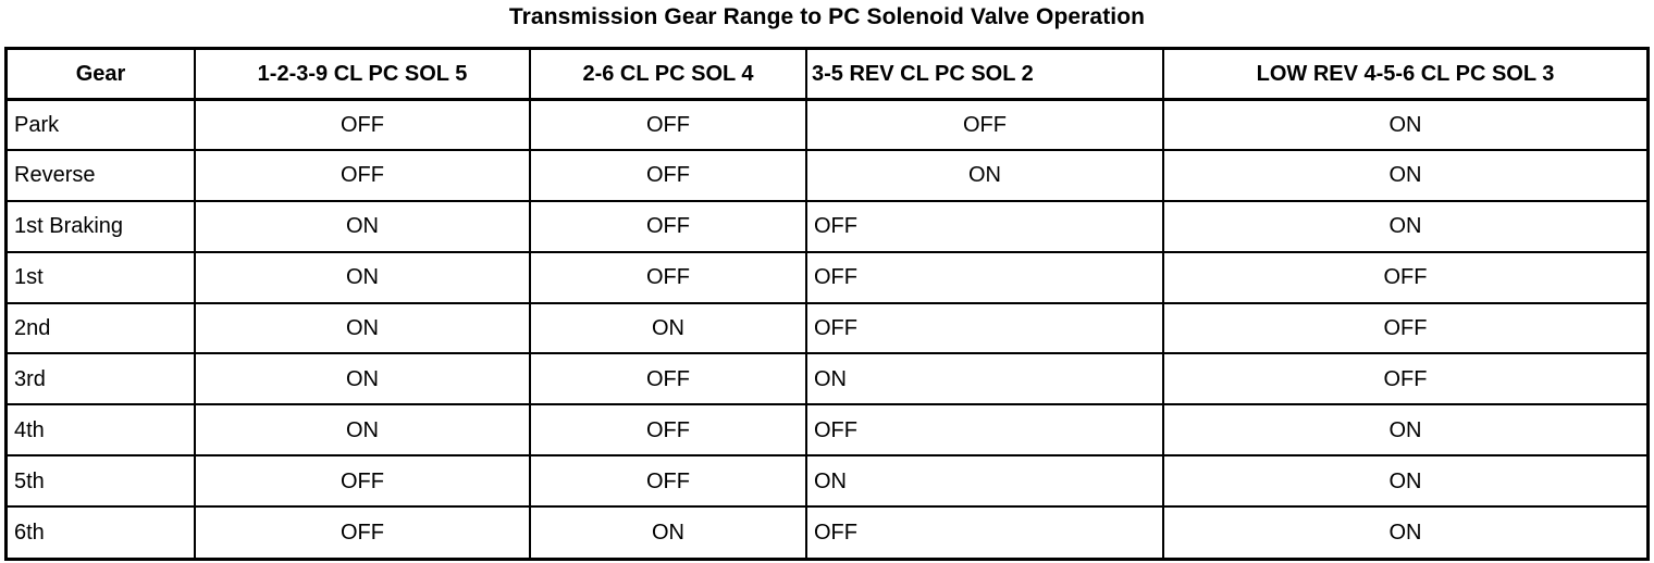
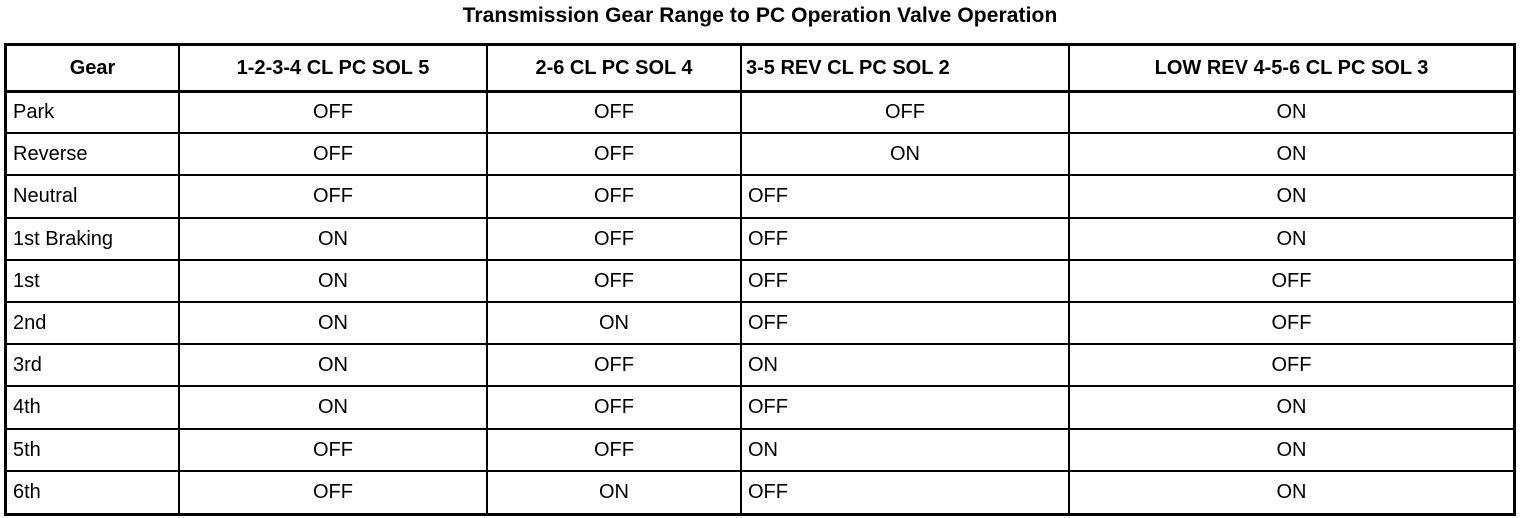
- Transmission Gear Range to PC Solenoid Valve Operation
+ Transmission Gear Range to PC Operation Valve Operation
- Gear	1-2-3-9 CL PC SOL 5	2-6 CL PC SOL 4	3-5 REV CL PC SOL 2	LOW REV 4-5-6 CL PC SOL 3
+ Gear	1-2-3-4 CL PC SOL 5	2-6 CL PC SOL 4	3-5 REV CL PC SOL 2	LOW REV 4-5-6 CL PC SOL 3
  Park	OFF	OFF	OFF	ON
  Reverse	OFF	OFF	ON	ON
+ Neutral	OFF	OFF	OFF	ON
  1st Braking	ON	OFF	OFF	ON
  1st	ON	OFF	OFF	OFF
  2nd	ON	ON	OFF	OFF
  3rd	ON	OFF	ON	OFF
  4th	ON	OFF	OFF	ON
  5th	OFF	OFF	ON	ON
  6th	OFF	ON	OFF	ON
